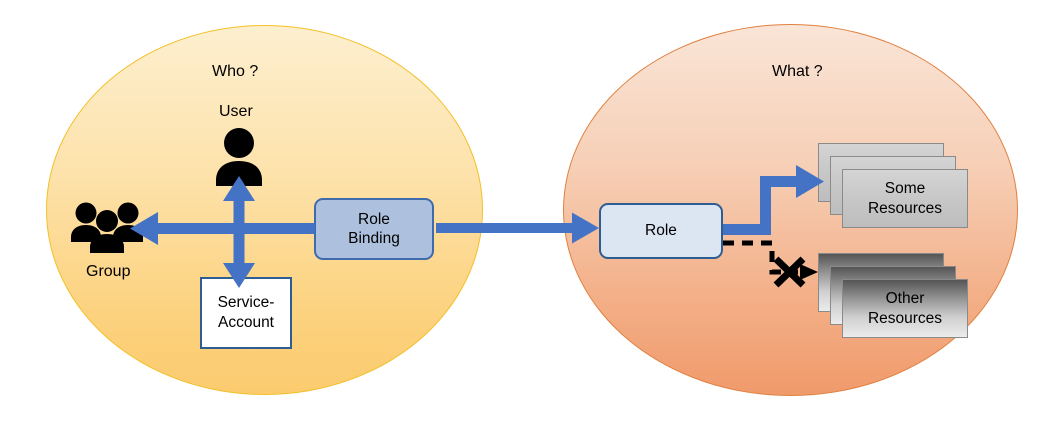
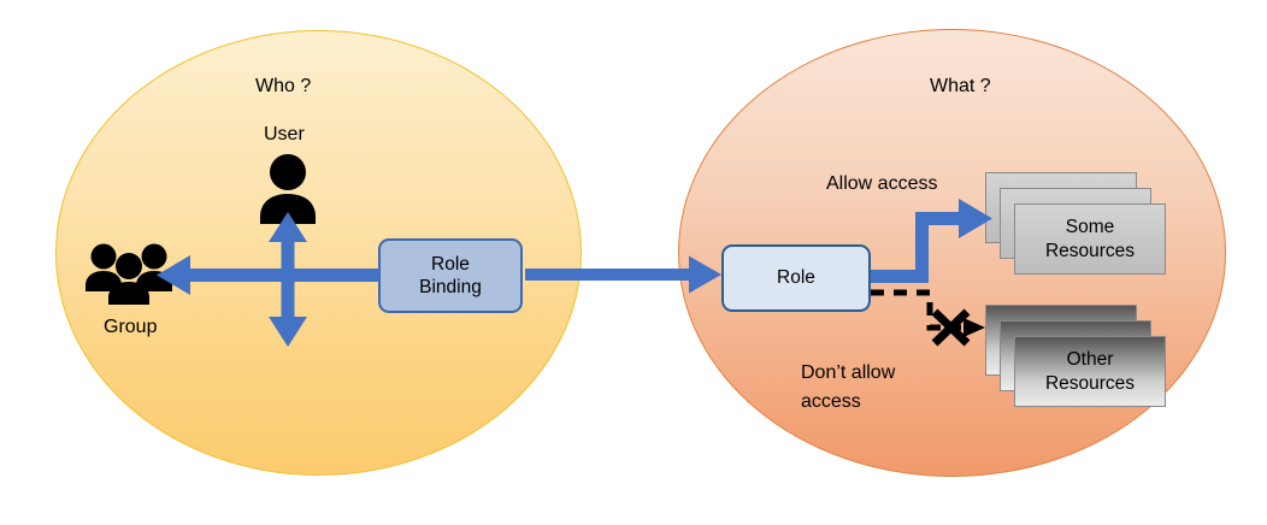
  Who ?
  What ?
  User
  Group
- Service-
- Account
  Role
  Binding
  Role
+ Allow access
+ Don’t allow
+ access
  Some
  Resources
  Other
  Resources
